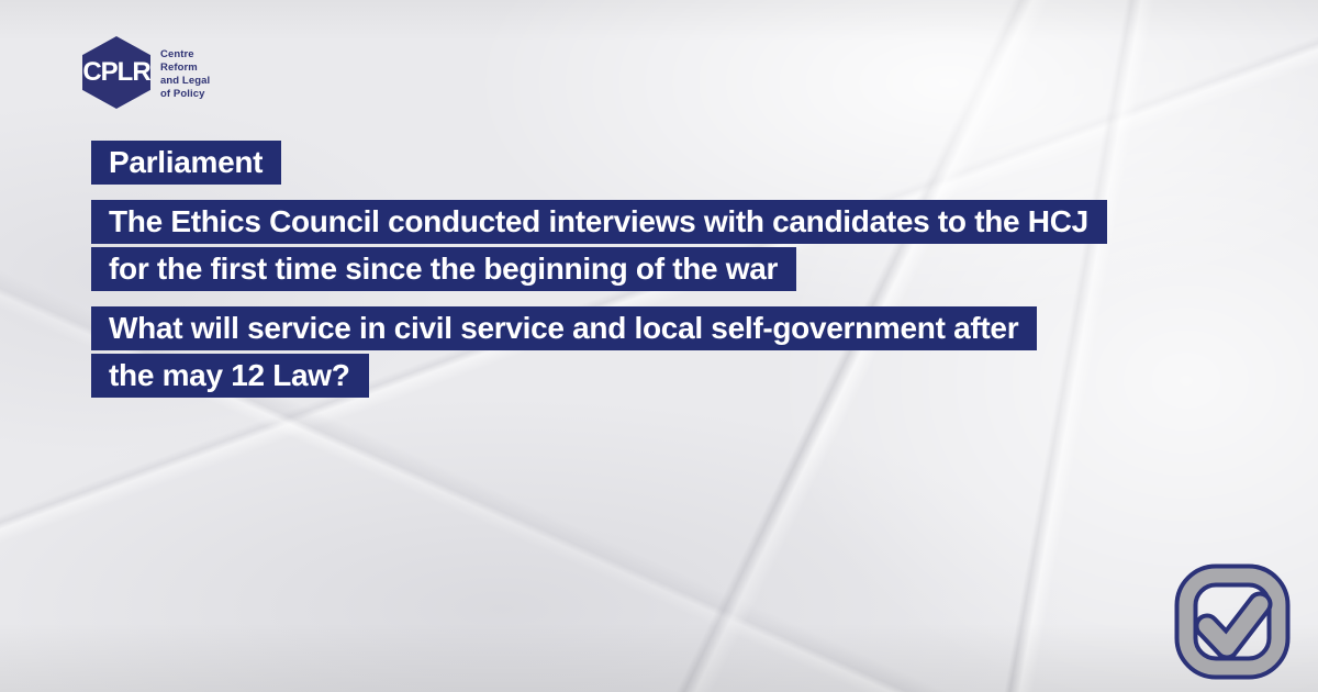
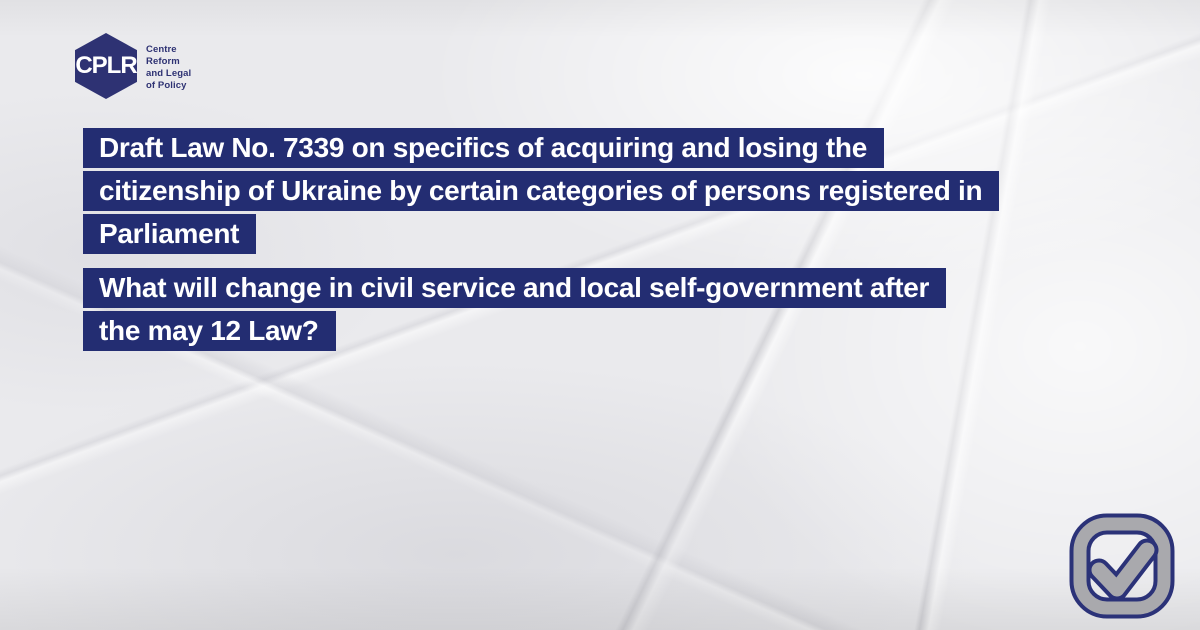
  CPLR
  Centre
  Reform
  and Legal
  of Policy
+ Draft Law No. 7339 on specifics of acquiring and losing the
+ citizenship of Ukraine by certain categories of persons registered in
  Parliament
- The Ethics Council conducted interviews with candidates to the HCJ
- for the first time since the beginning of the war
- What will service in civil service and local self-government after
+ What will change in civil service and local self-government after
  the may 12 Law?
